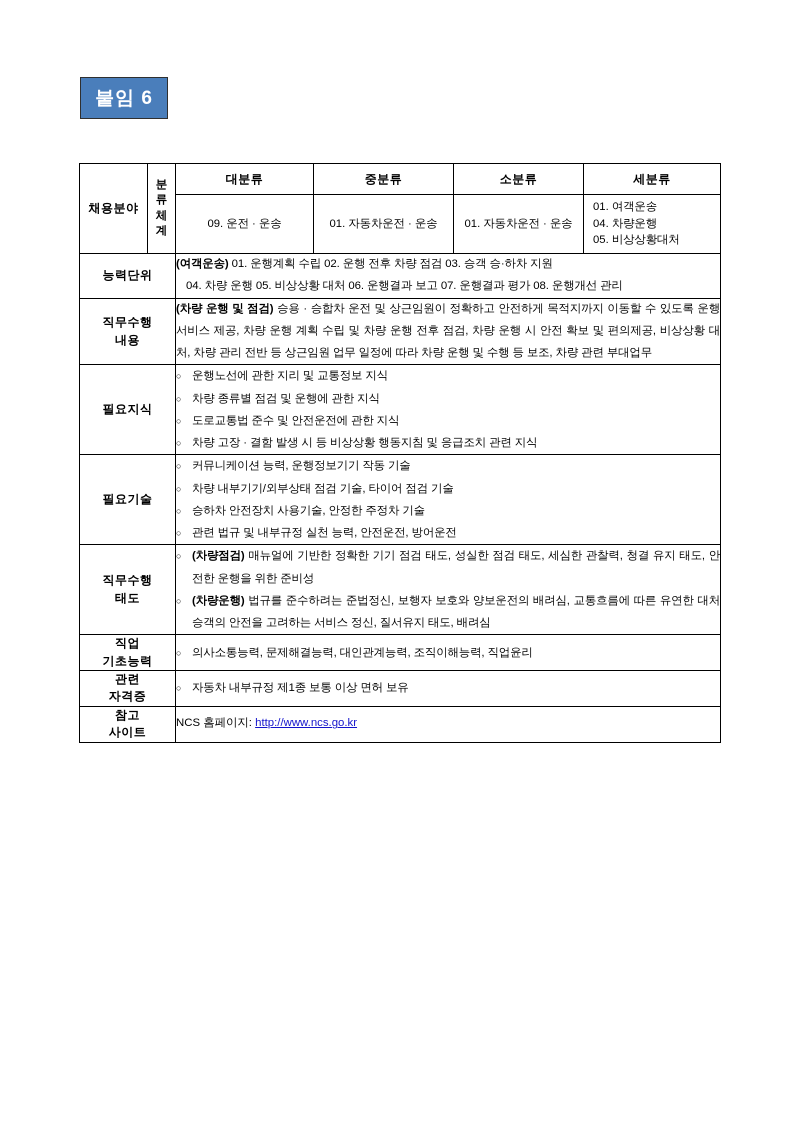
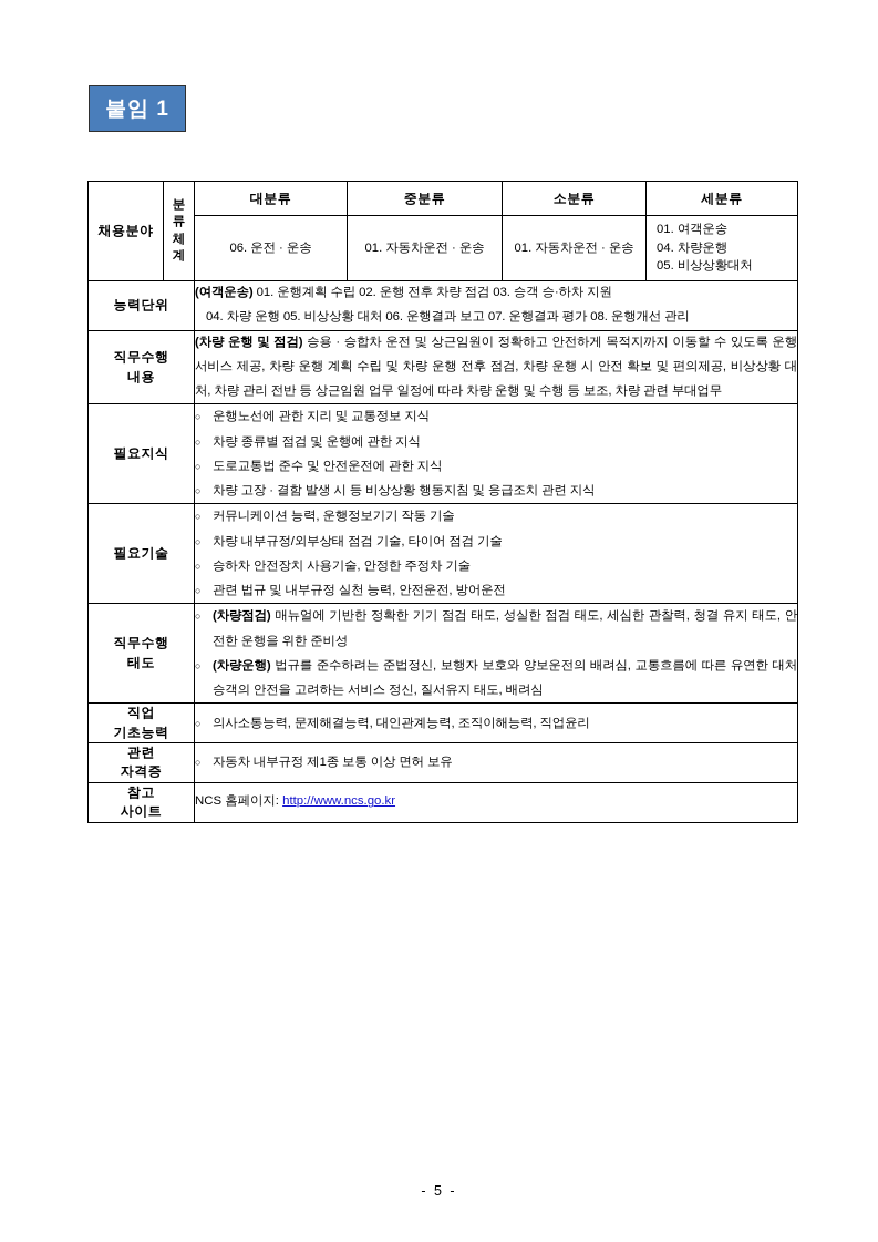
- 붙임 6
+ 붙임 1
  채용분야	분 류 체 계	대분류	중분류	소분류	세분류
- 09. 운전 · 운송	01. 자동차운전 · 운송	01. 자동차운전 · 운송	01. 여객운송 04. 차량운행 05. 비상상황대처
+ 06. 운전 · 운송	01. 자동차운전 · 운송	01. 자동차운전 · 운송	01. 여객운송 04. 차량운행 05. 비상상황대처
  능력단위	(여객운송) 01. 운행계획 수립 02. 운행 전후 차량 점검 03. 승객 승·하차 지원 04. 차량 운행 05. 비상상황 대처 06. 운행결과 보고 07. 운행결과 평가 08. 운행개선 관리
  직무수행 내용	(차량 운행 및 점검) 승용 · 승합차 운전 및 상근임원이 정확하고 안전하게 목적지까지 이동할 수 있도록 운행 서비스 제공, 차량 운행 계획 수립 및 차량 운행 전후 점검, 차량 운행 시 안전 확보 및 편의제공, 비상상황 대처, 차량 관리 전반 등 상근임원 업무 일정에 따라 차량 운행 및 수행 등 보조, 차량 관련 부대업무
  필요지식	운행노선에 관한 지리 및 교통정보 지식 차량 종류별 점검 및 운행에 관한 지식 도로교통법 준수 및 안전운전에 관한 지식 차량 고장 · 결함 발생 시 등 비상상황 행동지침 및 응급조치 관련 지식
- 필요기술	커뮤니케이션 능력, 운행정보기기 작동 기술 차량 내부기기/외부상태 점검 기술, 타이어 점검 기술 승하차 안전장치 사용기술, 안정한 주정차 기술 관련 법규 및 내부규정 실천 능력, 안전운전, 방어운전
+ 필요기술	커뮤니케이션 능력, 운행정보기기 작동 기술 차량 내부규정/외부상태 점검 기술, 타이어 점검 기술 승하차 안전장치 사용기술, 안정한 주정차 기술 관련 법규 및 내부규정 실천 능력, 안전운전, 방어운전
  직무수행 태도	(차량점검) 매뉴얼에 기반한 정확한 기기 점검 태도, 성실한 점검 태도, 세심한 관찰력, 청결 유지 태도, 안전한 운행을 위한 준비성 (차량운행) 법규를 준수하려는 준법정신, 보행자 보호와 양보운전의 배려심, 교통흐름에 따른 유연한 대처승객의 안전을 고려하는 서비스 정신, 질서유지 태도, 배려심
  직업 기초능력	의사소통능력, 문제해결능력, 대인관계능력, 조직이해능력, 직업윤리
  관련 자격증	자동차 내부규정 제1종 보통 이상 면허 보유
  참고 사이트	NCS 홈페이지: http://www.ncs.go.kr
+ - 5 -
